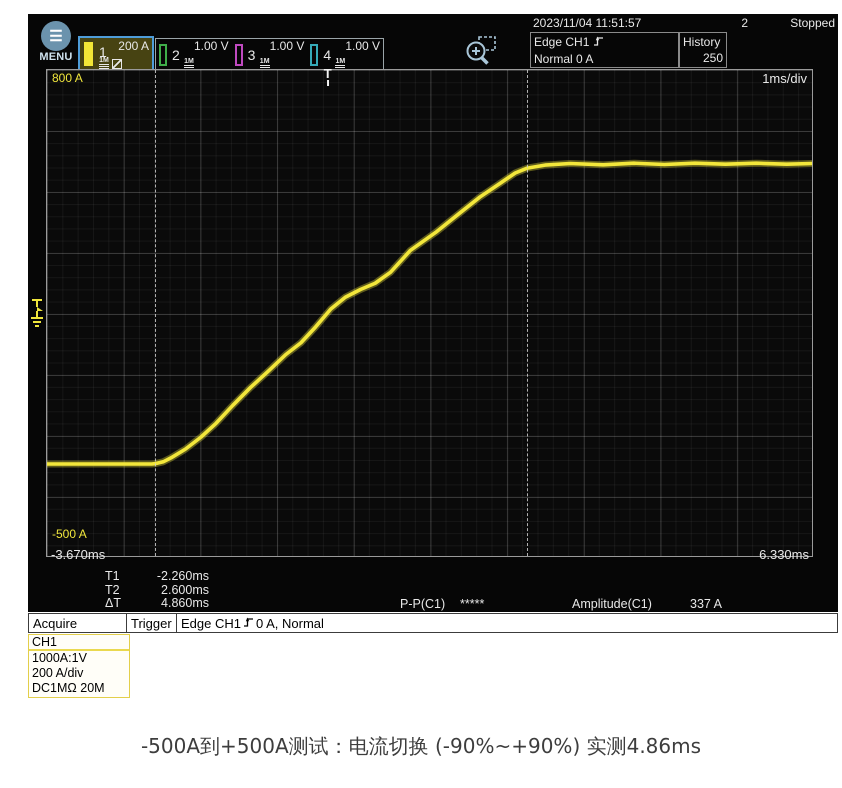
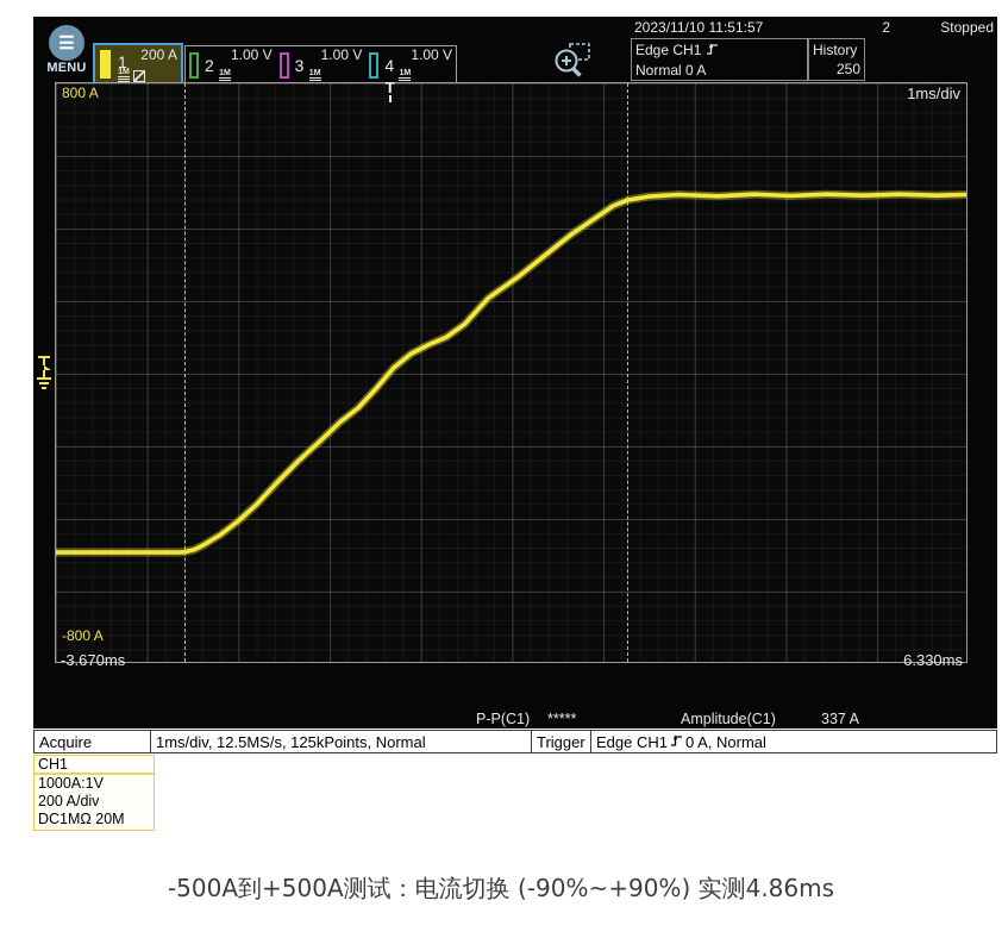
  ☰
  MENU
  1
  200 A
  2
  1.00 V
  3
  1.00 V
  4
  1.00 V
- 2023/11/04 11:51:57
+ 2023/11/10 11:51:57
  2
  Stopped
  Edge CH1
  Normal 0 A
  History
  250
  T
  800 A
- -500 A
+ -800 A
  -3.670ms
  6.330ms
  1ms/div
- T1 -2.260ms
- T2 2.600ms
- ΔT 4.860ms
  P-P(C1)
  *****
  Amplitude(C1)
  337 A
  Acquire
+ 1ms/div, 12.5MS/s, 125kPoints, Normal
  Trigger
  Edge CH1
  0 A, Normal
  CH1
  1000A:1V
  200 A/div
  DC1MΩ 20M
  -500A到+500A测试：电流切换 (-90%~+90%) 实测4.86ms
